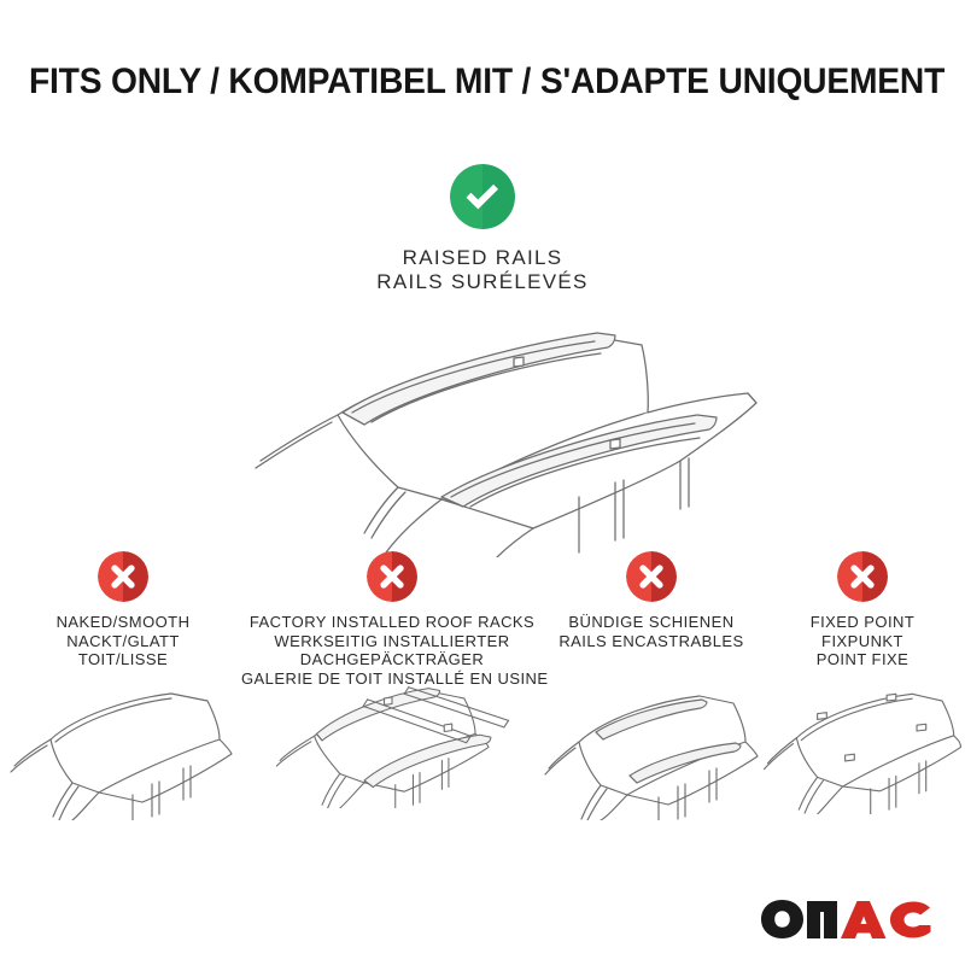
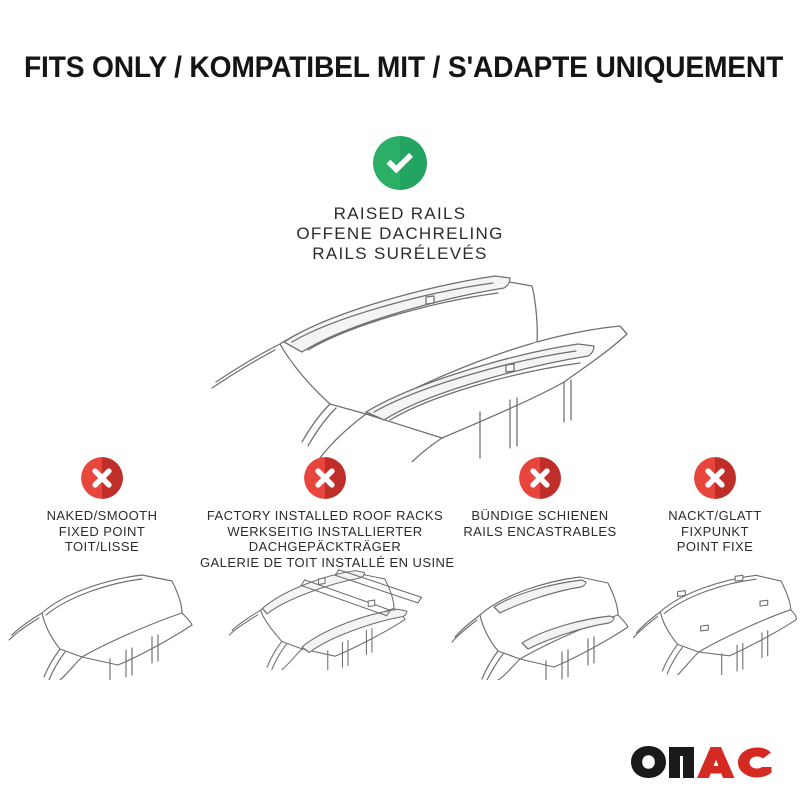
  FITS ONLY / KOMPATIBEL MIT / S'ADAPTE UNIQUEMENT
  RAISED RAILS
+ OFFENE DACHRELING
  RAILS SURÉLEVÉS
  NAKED/SMOOTH
- NACKT/GLATT
+ FIXED POINT
  TOIT/LISSE
  FACTORY INSTALLED ROOF RACKS
  WERKSEITIG INSTALLIERTER
  DACHGEPÄCKTRÄGER
  GALERIE DE TOIT INSTALLÉ EN USINE
  BÜNDIGE SCHIENEN
  RAILS ENCASTRABLES
- FIXED POINT
+ NACKT/GLATT
  FIXPUNKT
  POINT FIXE
